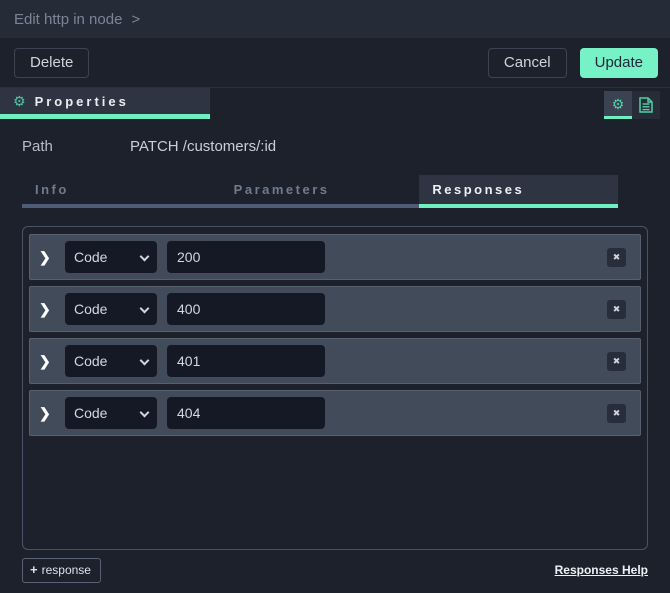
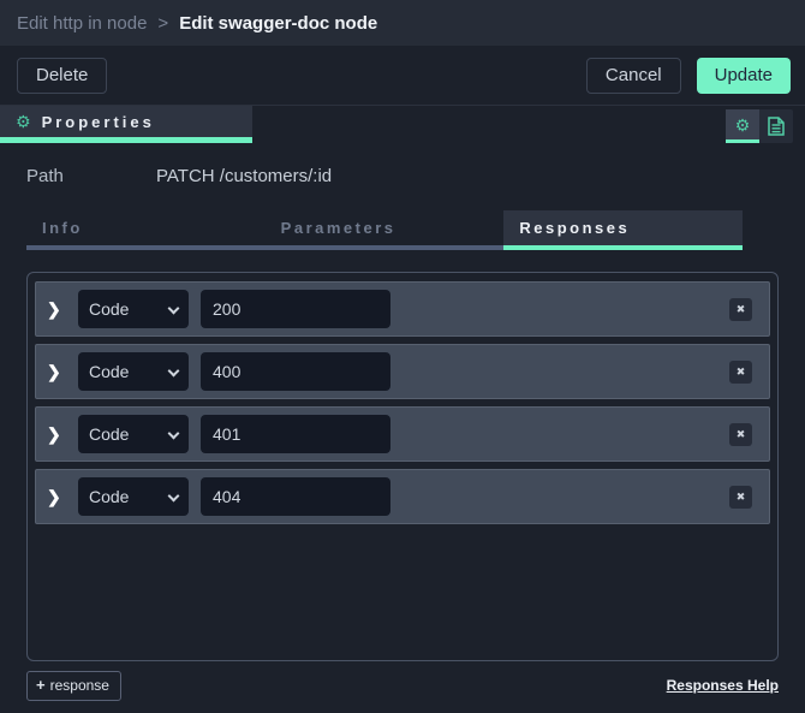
  Edit http in node
  >
+ Edit swagger-doc node
  Delete
  Cancel
  Update
  ⚙
  Properties
  ⚙
  Path
  PATCH /customers/:id
  Info
  Parameters
  Responses
  ❯
  Code
  200
  ✖
  ❯
  Code
  400
  ✖
  ❯
  Code
  401
  ✖
  ❯
  Code
  404
  ✖
  +
  response
  Responses Help
